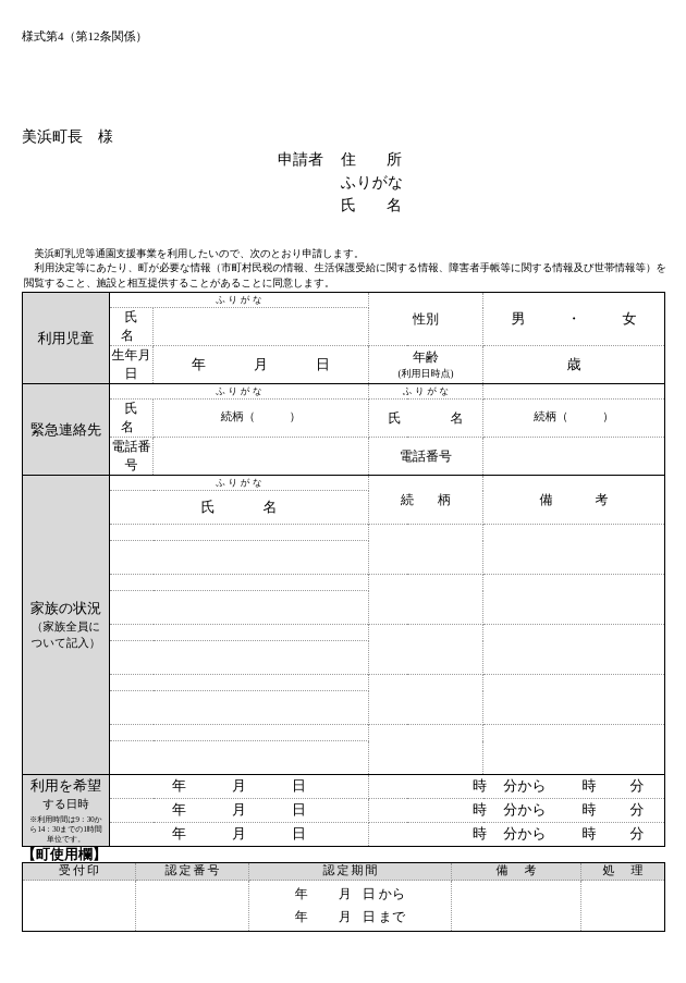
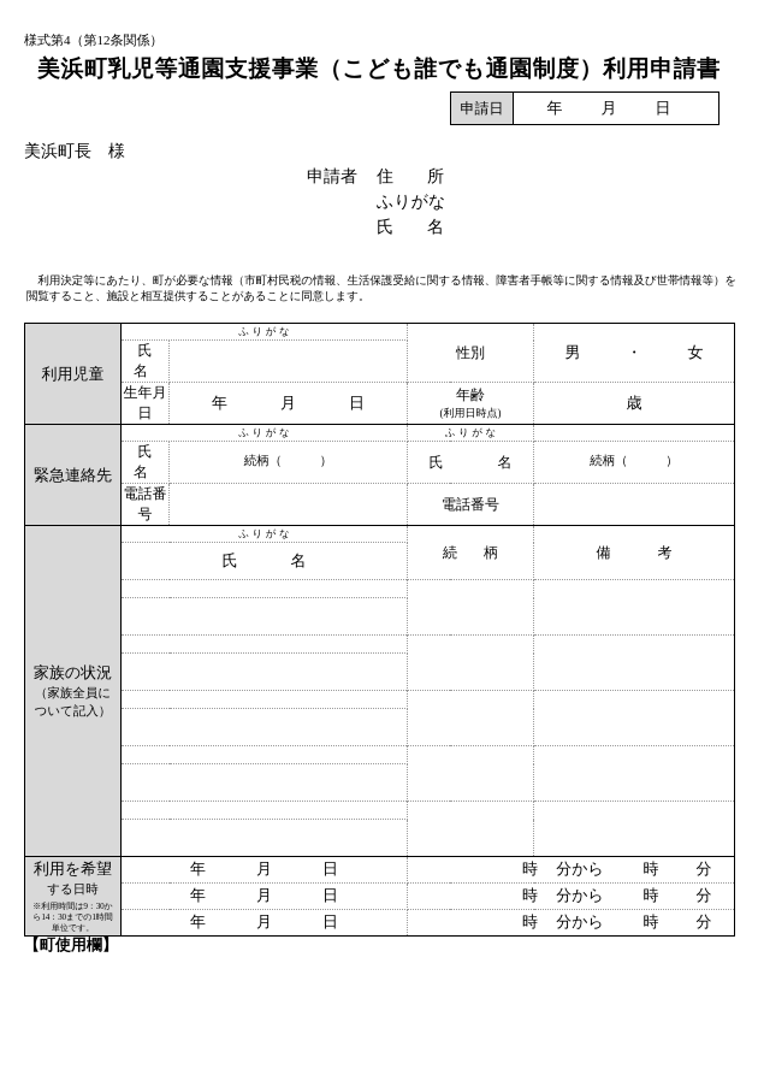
  様式第4（第12条関係）
+ 美浜町乳児等通園支援事業（こども誰でも通園制度）利用申請書
+ 申請日
+ 年
+ 月
+ 日
  美浜町長 様
  申請者
  住 所
  ふりがな
  氏 名
- 美浜町乳児等通園支援事業を利用したいので、次のとおり申請します。
  利用決定等にあたり、町が必要な情報（市町村民税の情報、生活保護受給に関する情報、障害者手帳等に関する情報及び世帯情報等）を閲覧すること、施設と相互提供することがあることに同意します。
  利用児童	ふりがな	性別	男 ・ 女
  氏 名
  生年月日	年 月 日	年齢 (利用日時点)	歳
  緊急連絡先	ふりがな	ふりがな
  氏 名	続柄（ ）	氏 名	続柄（ ）
  電話番号		電話番号
  家族の状況 （家族全員に ついて記入）	ふりがな	続 柄	備 考
  氏 名
  利用を希望 する日時 ※利用時間は9：30から14：30までの1時間単位です。	年 月 日	時 分から 時 分
  年 月 日	時 分から 時 分
  年 月 日	時 分から 時 分
  【町使用欄】
- 受付印	認定番号	認定期間	備 考	処 理
- 		年 月 日 から 年 月 日 まで
